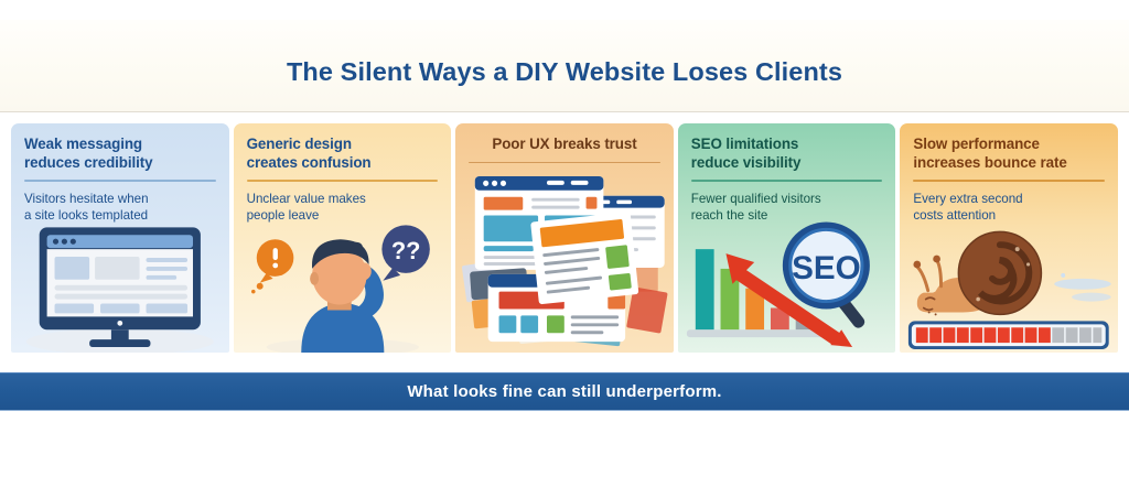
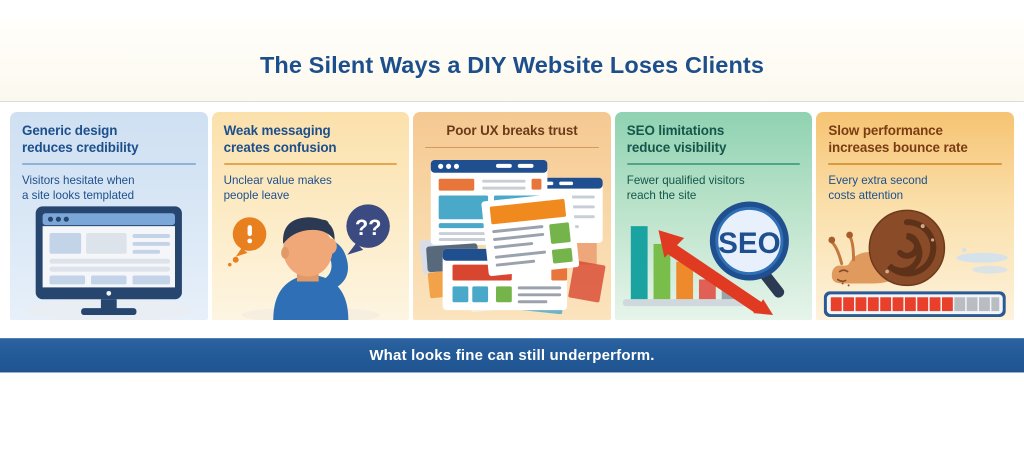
  The Silent Ways a DIY Website Loses Clients
- Weak messaging
+ Generic design
  reduces credibility
  Visitors hesitate when
  a site looks templated
- Generic design
+ Weak messaging
  creates confusion
  Unclear value makes
  people leave
  ??
  Poor UX breaks trust
  SEO limitations
  reduce visibility
  Fewer qualified visitors
  reach the site
  SEO
  Slow performance
  increases bounce rate
  Every extra second
  costs attention
  What looks fine can still underperform.
